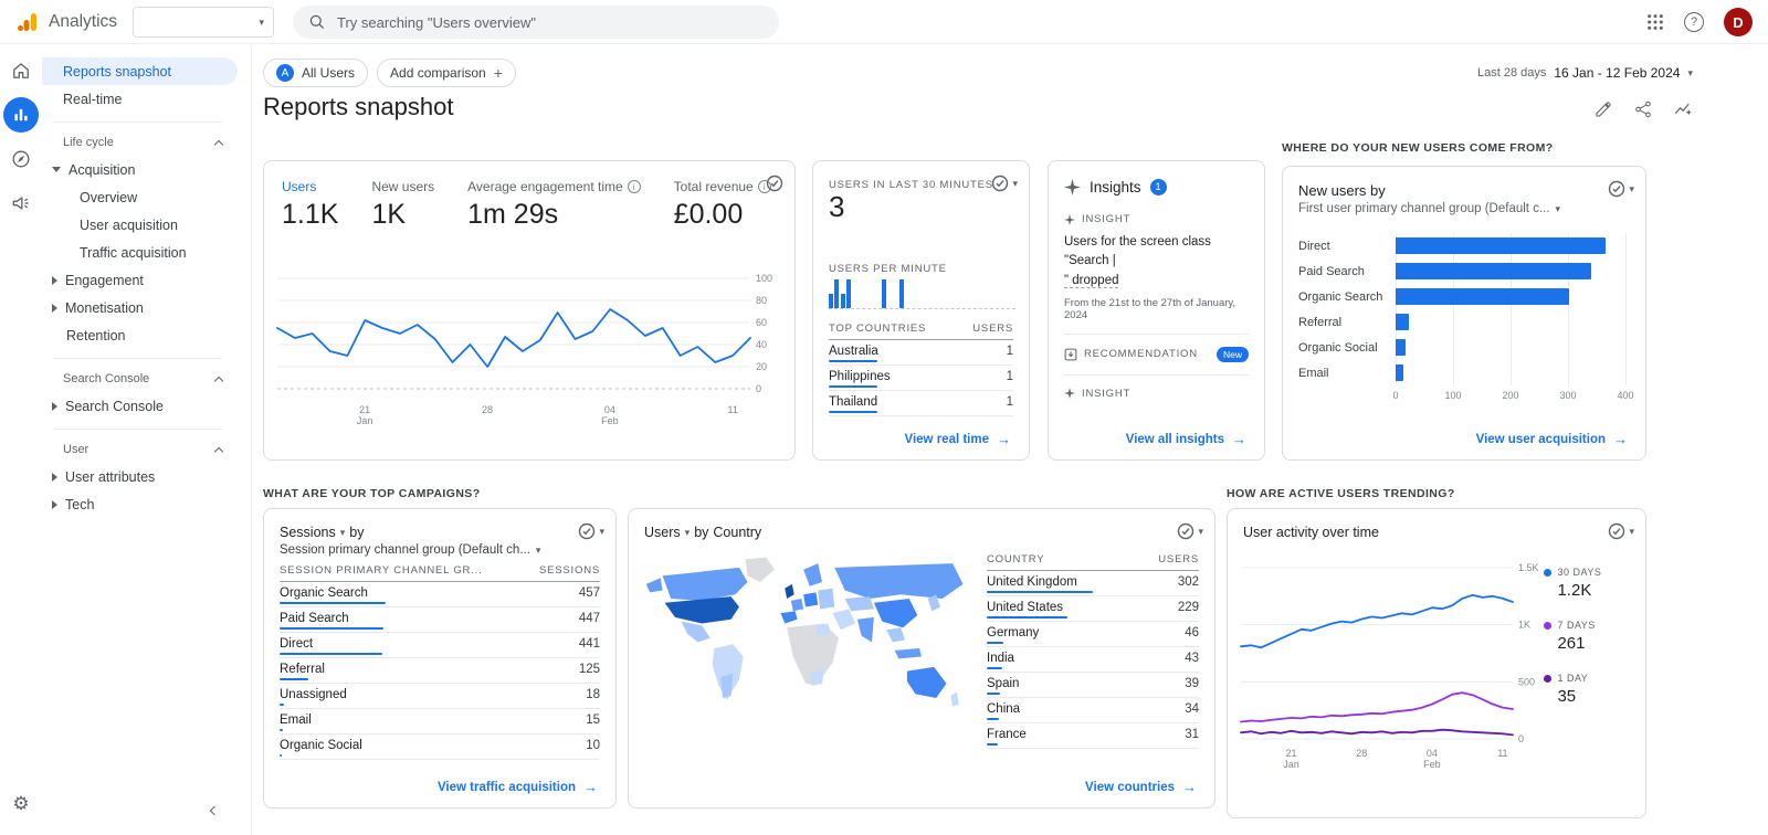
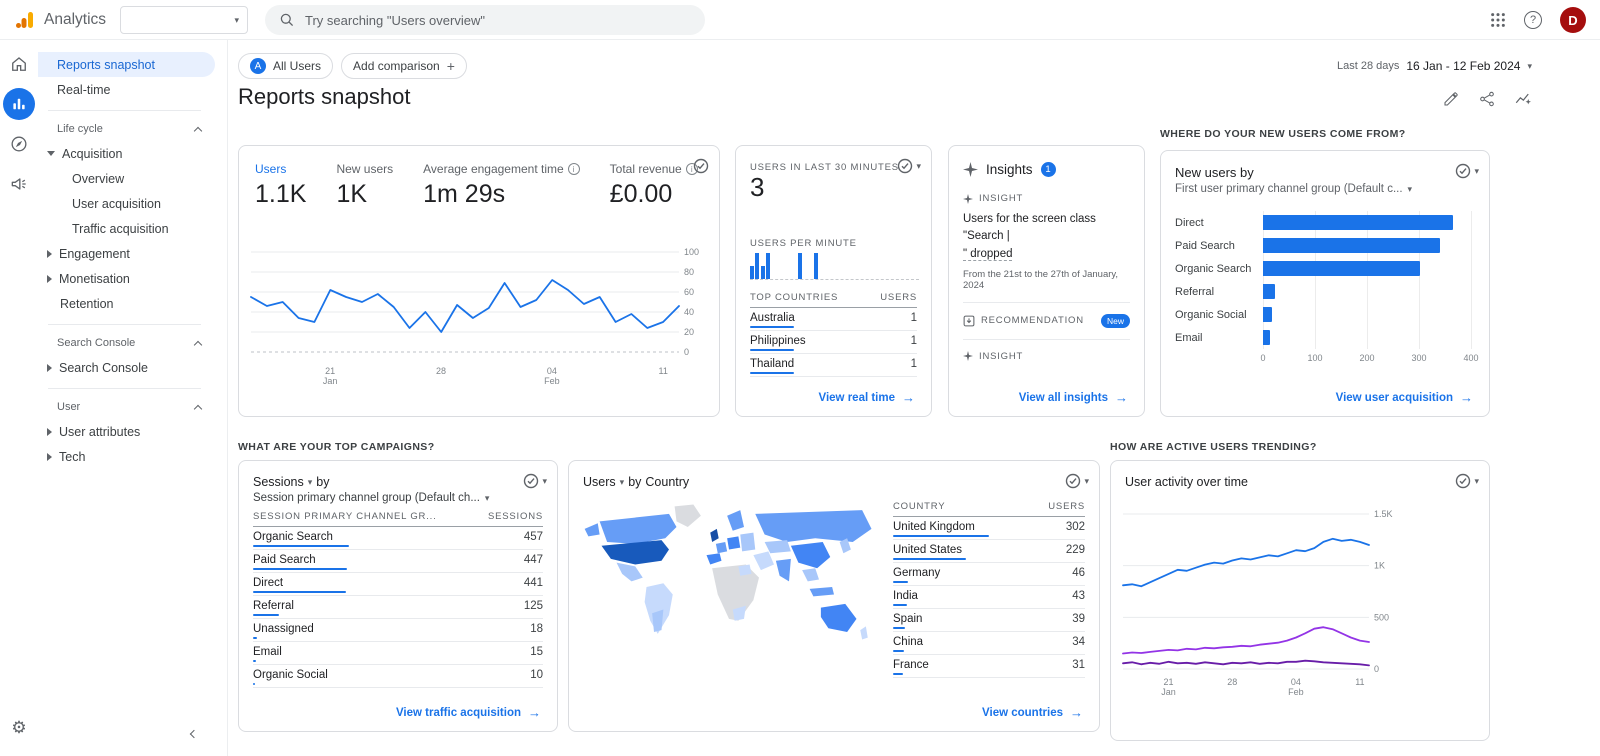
  Analytics
  ▾
  Try searching "Users overview"
  ?
  D
  ⚙
  Reports snapshot
  Real-time
  Life cycle
  Acquisition
  Overview
  User acquisition
  Traffic acquisition
  Engagement
  Monetisation
  Retention
  Search Console
  Search Console
  User
  User attributes
  Tech
  A
  All Users
  Add comparison
  +
  Last 28 days
  16 Jan - 12 Feb 2024
  ▾
  Reports snapshot
  Users
  1.1K
  New users
  1K
  Average engagement time
  i
  1m 29s
  Total revenue
  i
  £0.00
  0
  20
  40
  60
  80
  100
  21
  Jan
  28
  04
  Feb
  11
  USERS IN LAST 30 MINUTES
  ▾
  3
  USERS PER MINUTE
  TOP COUNTRIES
  USERS
  Australia
  1
  Philippines
  1
  Thailand
  1
  View real time
  →
  Insights
  1
  INSIGHT
  Users for the screen class "Search |
  " dropped
  From the 21st to the 27th of January, 2024
  RECOMMENDATION
  New
  INSIGHT
  View all insights
  →
  WHERE DO YOUR NEW USERS COME FROM?
  New users by
  First user primary channel group (Default c...
  ▾
  ▾
  Direct
  Paid Search
  Organic Search
  Referral
  Organic Social
  Email
  0
  100
  200
  300
  400
  View user acquisition
  →
  WHAT ARE YOUR TOP CAMPAIGNS?
  Sessions
  ▾
  by
  Session primary channel group (Default ch...
  ▾
  ▾
  SESSION PRIMARY CHANNEL GR...
  SESSIONS
  Organic Search
  457
  Paid Search
  447
  Direct
  441
  Referral
  125
  Unassigned
  18
  Email
  15
  Organic Social
  10
  View traffic acquisition
  →
  Users
  ▾
  by
  Country
  ▾
  COUNTRY
  USERS
  United Kingdom
  302
  United States
  229
  Germany
  46
  India
  43
  Spain
  39
  China
  34
  France
  31
  View countries
  →
  HOW ARE ACTIVE USERS TRENDING?
  User activity over time
  ▾
  0
  500
  1K
  1.5K
  21
  Jan
  28
  04
  Feb
  11
- 30 DAYS
- 1.2K
- 7 DAYS
- 261
- 1 DAY
- 35
